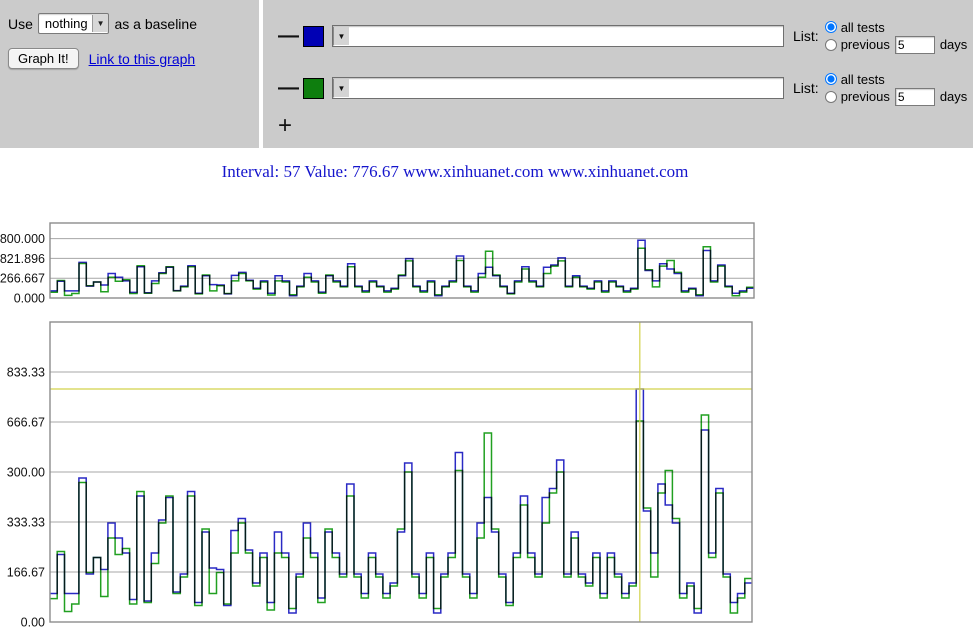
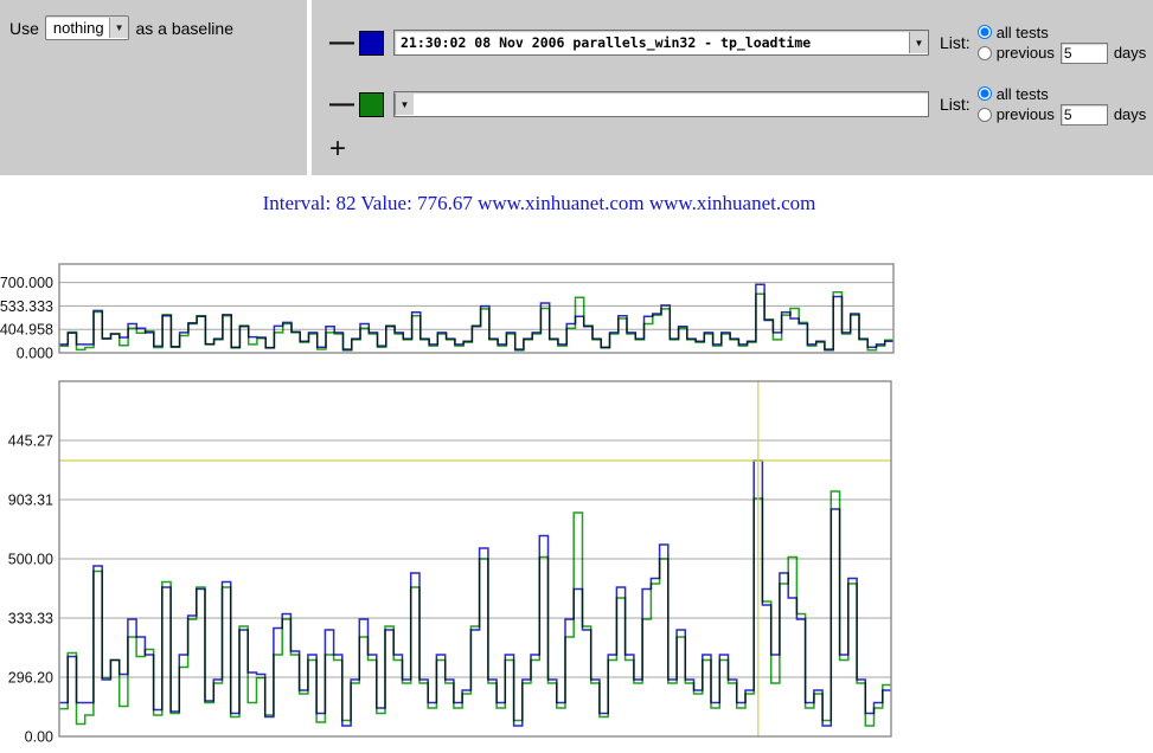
  Use
  nothing
  ▼
  as a baseline
- Graph It!
- Link to this graph
  —
+ 21:30:02 08 Nov 2006 parallels_win32 - tp_loadtime
  ▼
  List:
  all tests
  previous
  5
  days
  —
  ▼
  List:
  all tests
  previous
  5
  days
  +
- Interval: 57 Value: 776.67 www.xinhuanet.com www.xinhuanet.com
+ Interval: 82 Value: 776.67 www.xinhuanet.com www.xinhuanet.com
- 800.000
+ 700.000
- 821.896
+ 533.333
- 266.667
+ 404.958
  0.000
- 833.33
+ 445.27
- 666.67
+ 903.31
- 300.00
+ 500.00
  333.33
- 166.67
+ 296.20
  0.00
